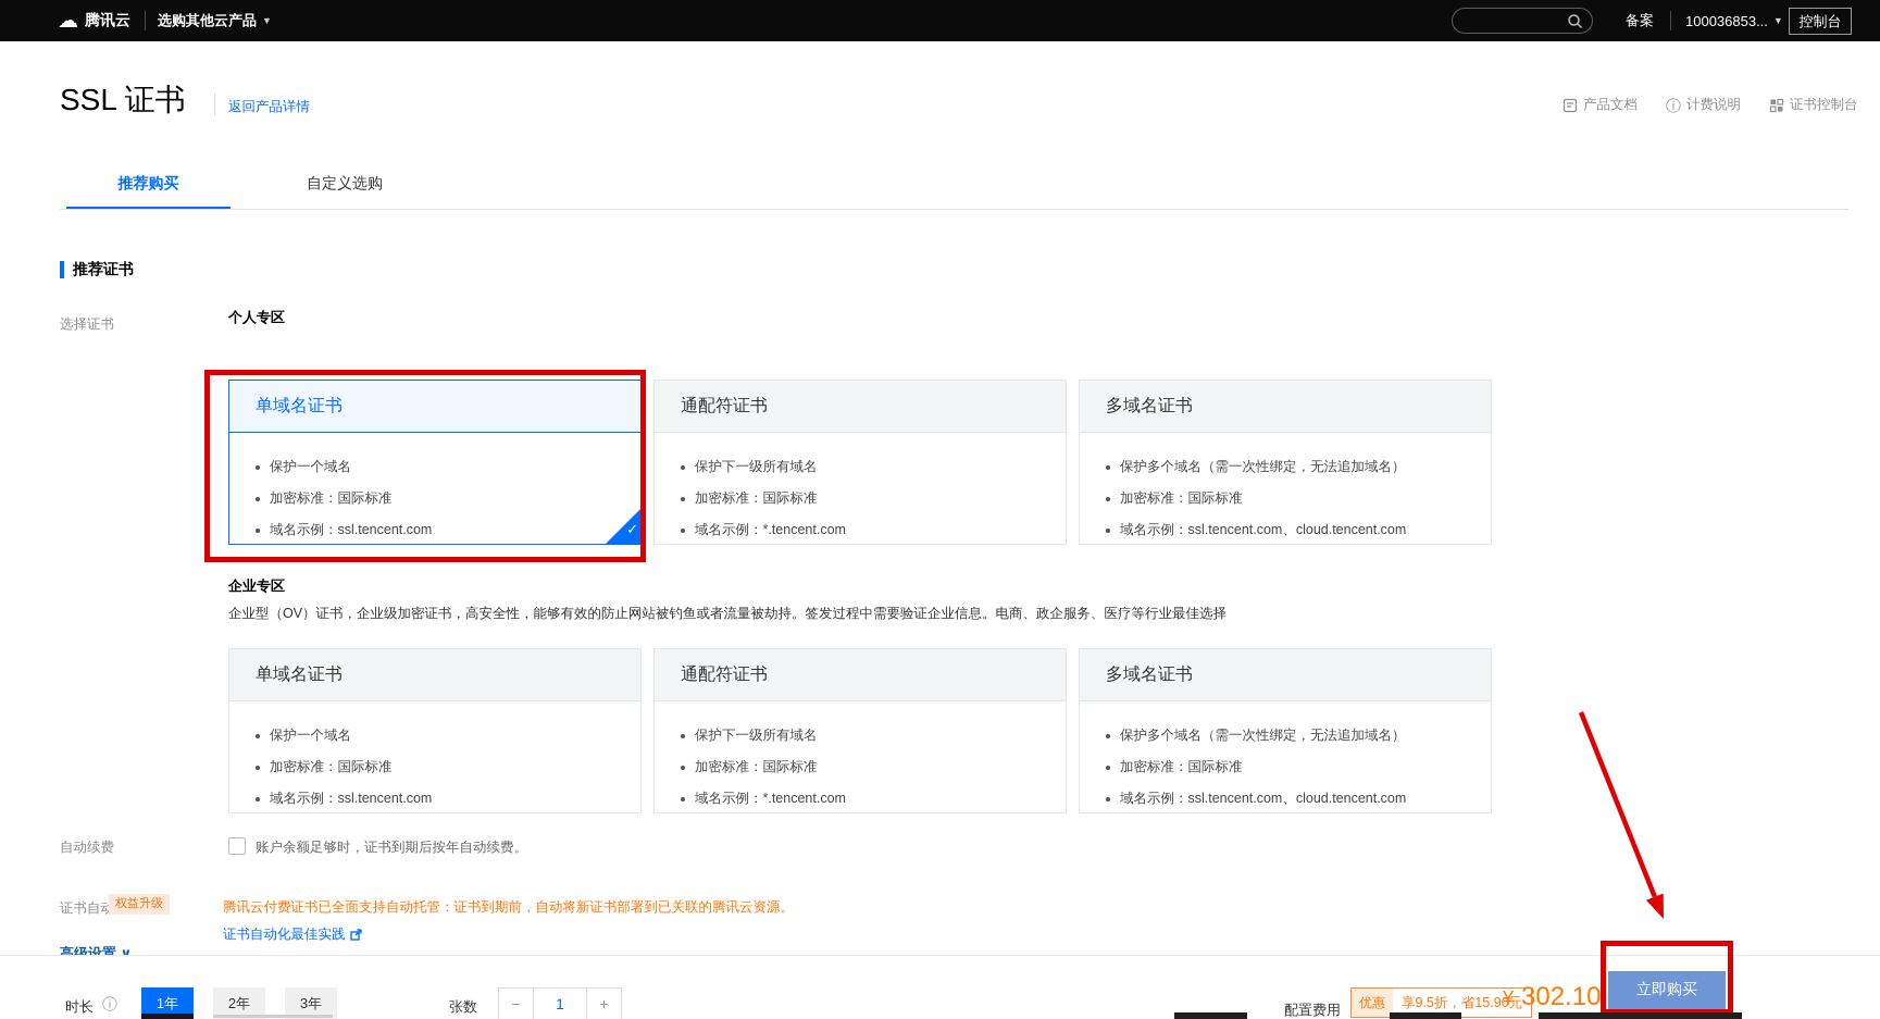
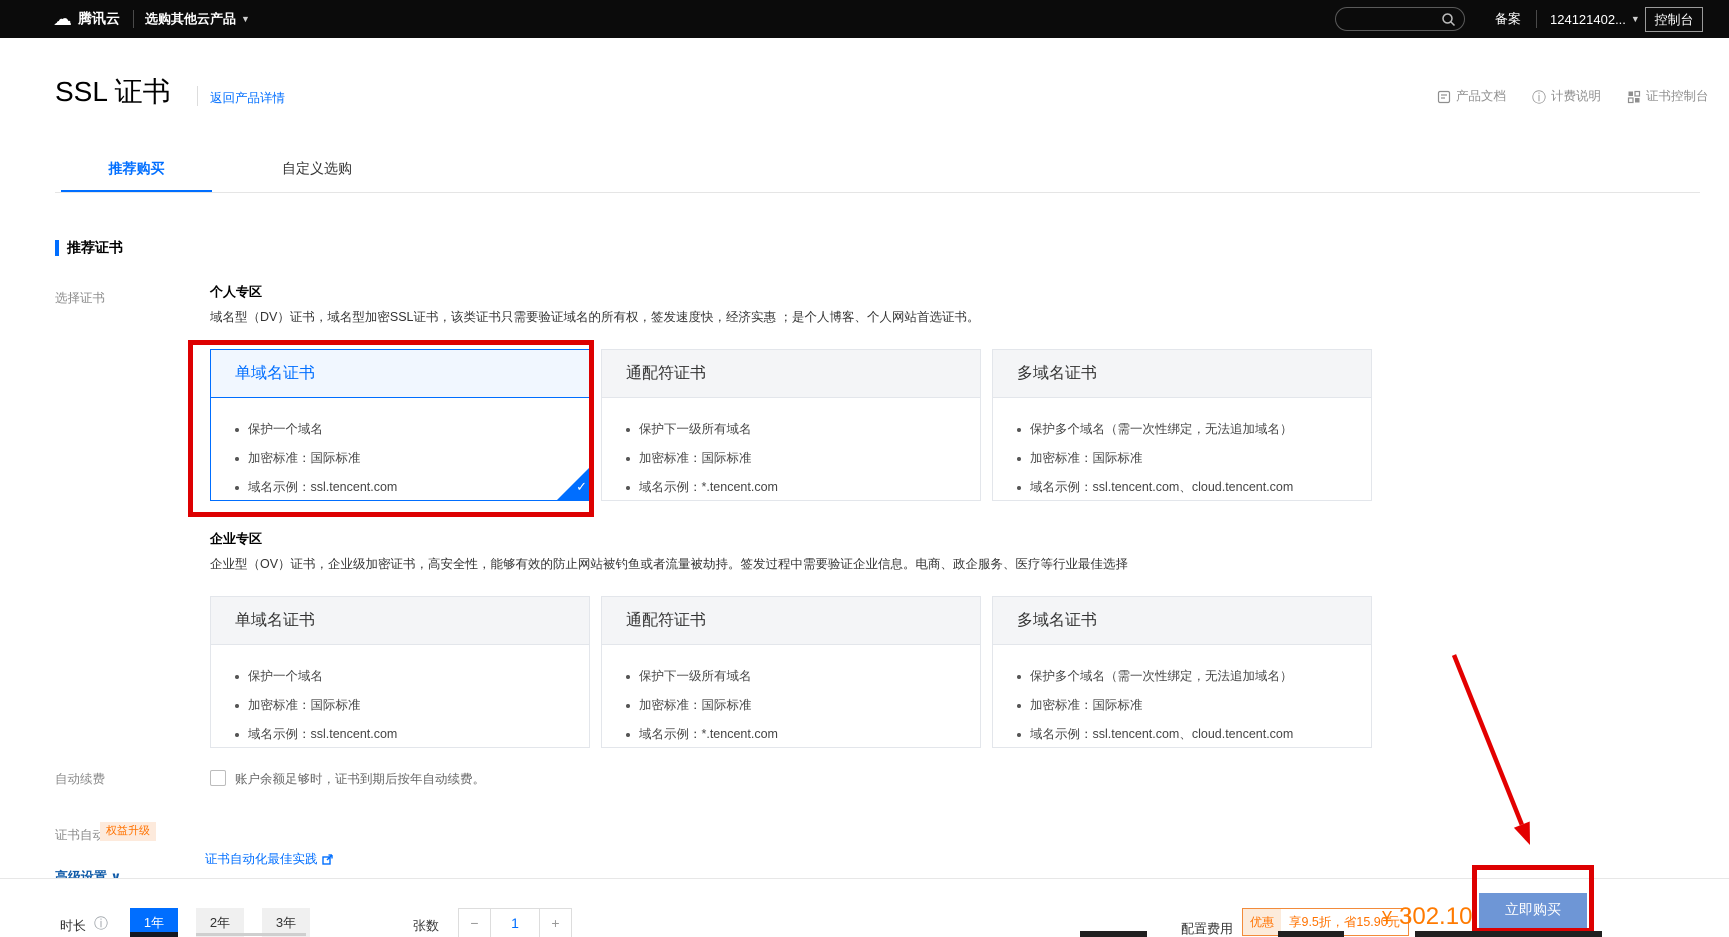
  ☁
  腾讯云
  选购其他云产品
  ▼
  备案
- 100036853...
+ 124121402...
  ▼
  控制台
  SSL 证书
  返回产品详情
  产品文档
  ⓘ
  计费说明
  证书控制台
  推荐购买
  自定义选购
  推荐证书
  选择证书
  个人专区
+ 域名型（DV）证书，域名型加密SSL证书，该类证书只需要验证域名的所有权，签发速度快，经济实惠 ；是个人博客、个人网站首选证书。
  单域名证书
  保护一个域名
  加密标准：国际标准
  域名示例：ssl.tencent.com
  ✓
  通配符证书
  保护下一级所有域名
  加密标准：国际标准
  域名示例：*.tencent.com
  多域名证书
  保护多个域名（需一次性绑定，无法追加域名）
  加密标准：国际标准
  域名示例：ssl.tencent.com、cloud.tencent.com
  企业专区
  企业型（OV）证书，企业级加密证书，高安全性，能够有效的防止网站被钓鱼或者流量被劫持。签发过程中需要验证企业信息。电商、政企服务、医疗等行业最佳选择
  单域名证书
  保护一个域名
  加密标准：国际标准
  域名示例：ssl.tencent.com
  通配符证书
  保护下一级所有域名
  加密标准：国际标准
  域名示例：*.tencent.com
  多域名证书
  保护多个域名（需一次性绑定，无法追加域名）
  加密标准：国际标准
  域名示例：ssl.tencent.com、cloud.tencent.com
  自动续费
  账户余额足够时，证书到期后按年自动续费。
  证书自动
  权益升级
- 腾讯云付费证书已全面支持自动托管：证书到期前，自动将新证书部署到已关联的腾讯云资源。
  证书自动化最佳实践
  高级设置 ∨
  时长
  ⓘ
  1年
  2年
  3年
  张数
  −
  1
  +
  配置费用
  优惠
  享9.5折，省15.90元
  ¥
  302.10
  立即购买
